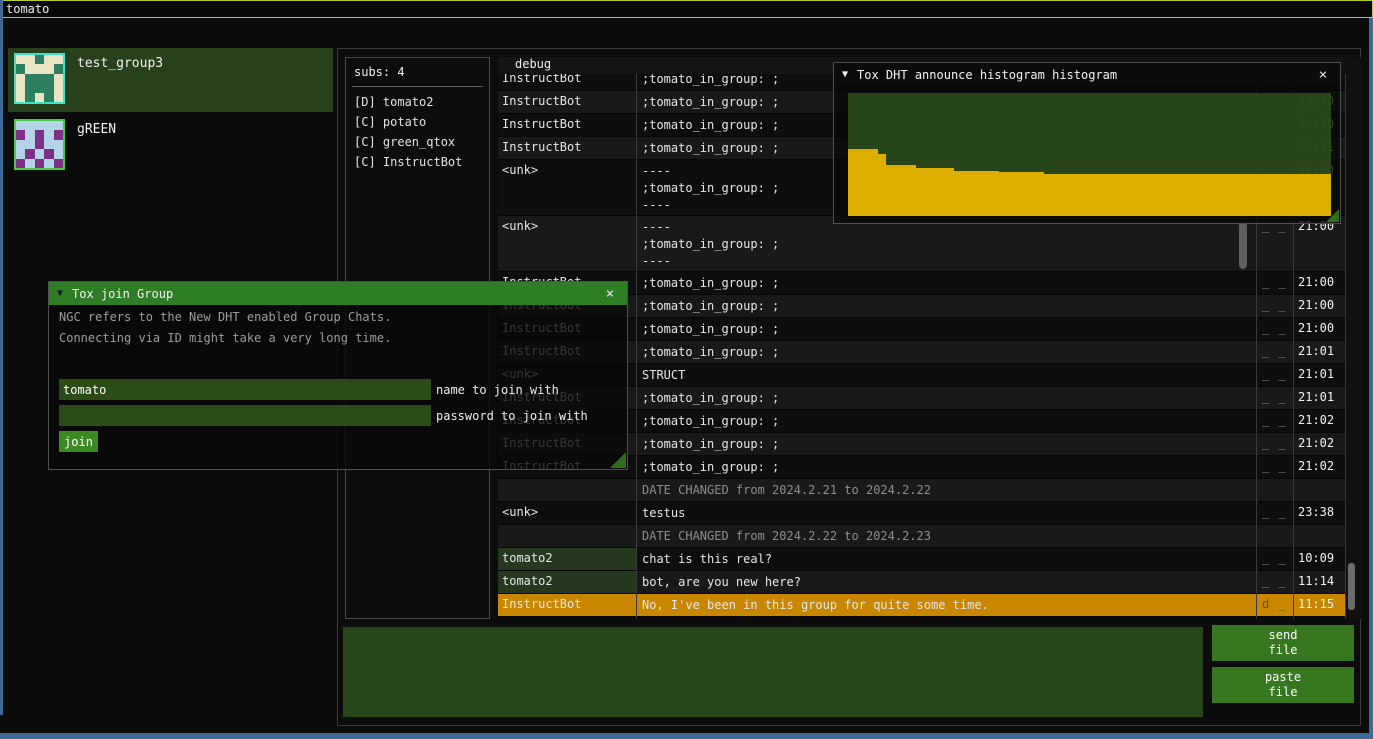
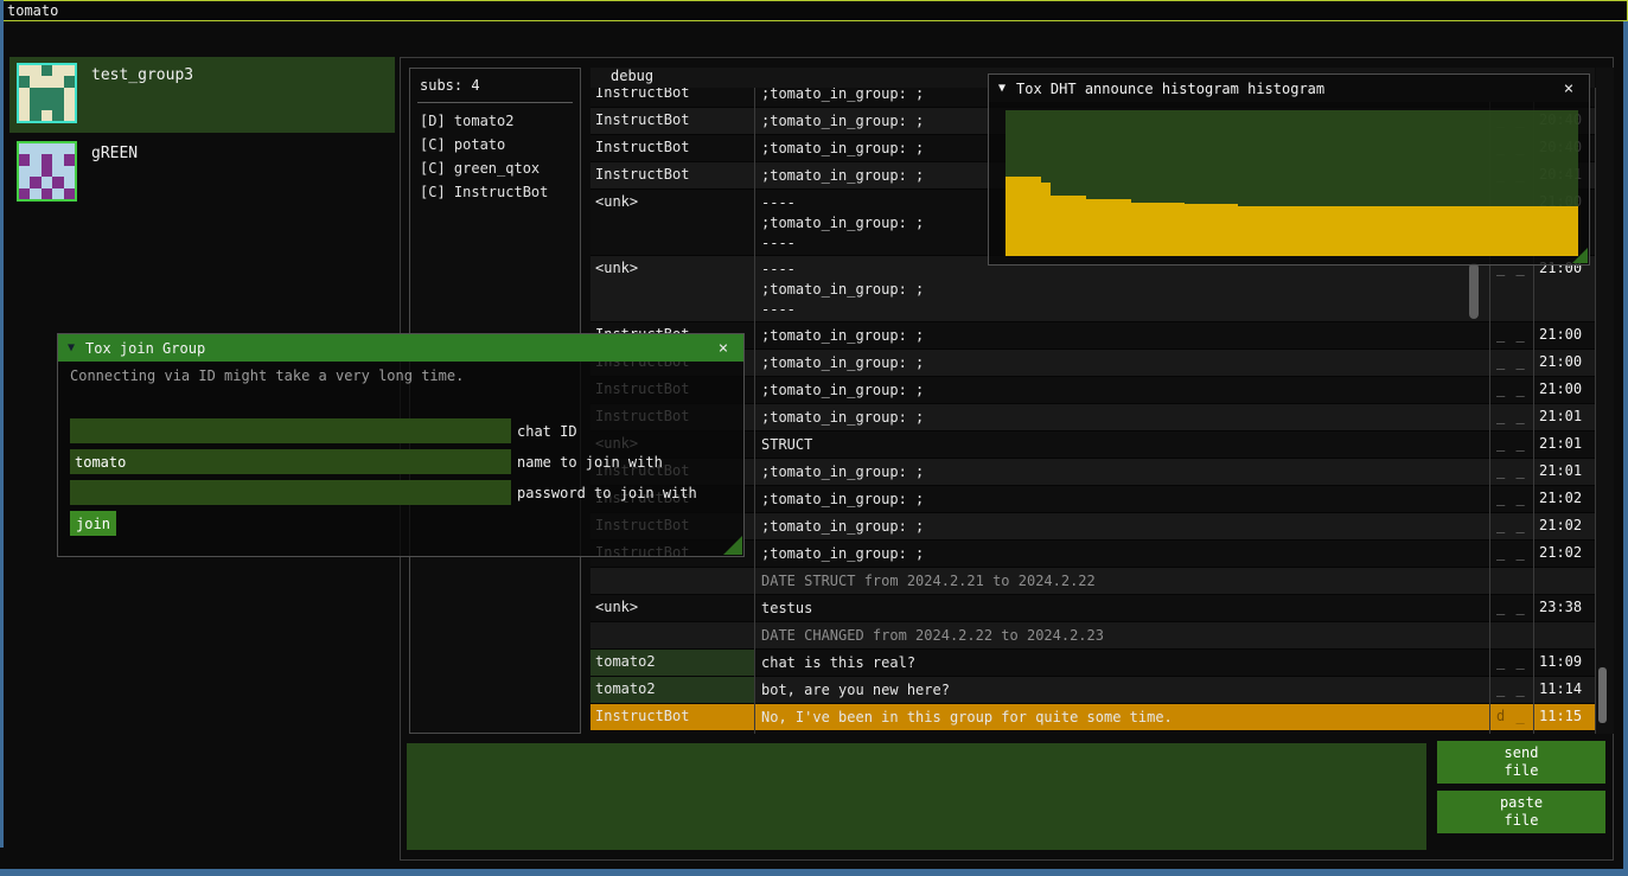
  tomato
  test_group3
  gREEN
  subs: 4
  [D] tomato2
  [C] potato
  [C] green_qtox
  [C] InstructBot
  debug
  InstructBot
  ;tomato_in_group: ;
  InstructBot
  ;tomato_in_group: ;
  20:40
  InstructBot
  ;tomato_in_group: ;
  20:40
  InstructBot
  ;tomato_in_group: ;
  20:41
  <unk>
  ----
  ;tomato_in_group: ;
  ----
  _ _
  21:00
  <unk>
  ----
  ;tomato_in_group: ;
  ----
  _ _
  21:00
  ;tomato_in_group: ;
  _ _
  21:00
  InstructBot
  ;tomato_in_group: ;
  _ _
  21:00
  InstructBot
  ;tomato_in_group: ;
  _ _
  21:00
  InstructBot
  ;tomato_in_group: ;
  _ _
  21:01
  <unk>
  STRUCT
  _ _
  21:01
  InstructBot
  ;tomato_in_group: ;
  _ _
  21:01
  InstructBot
  ;tomato_in_group: ;
  _ _
  21:02
  InstructBot
  ;tomato_in_group: ;
  _ _
  21:02
  InstructBot
  ;tomato_in_group: ;
  _ _
  21:02
- DATE CHANGED from 2024.2.21 to 2024.2.22
+ DATE STRUCT from 2024.2.21 to 2024.2.22
  <unk>
  testus
  _ _
  23:38
  DATE CHANGED from 2024.2.22 to 2024.2.23
  tomato2
  chat is this real?
  _ _
- 10:09
+ 11:09
  tomato2
  bot, are you new here?
  _ _
  11:14
  InstructBot
  No, I've been in this group for quite some time.
  d _
  11:15
  send
  file
  paste
  file
  ▼
  Tox DHT announce histogram histogram
  ×
  ▼
  Tox join Group
  ×
- NGC refers to the New DHT enabled Group Chats.
  Connecting via ID might take a very long time.
+ chat ID
  tomato
  name to join with
  password to join with
  join
